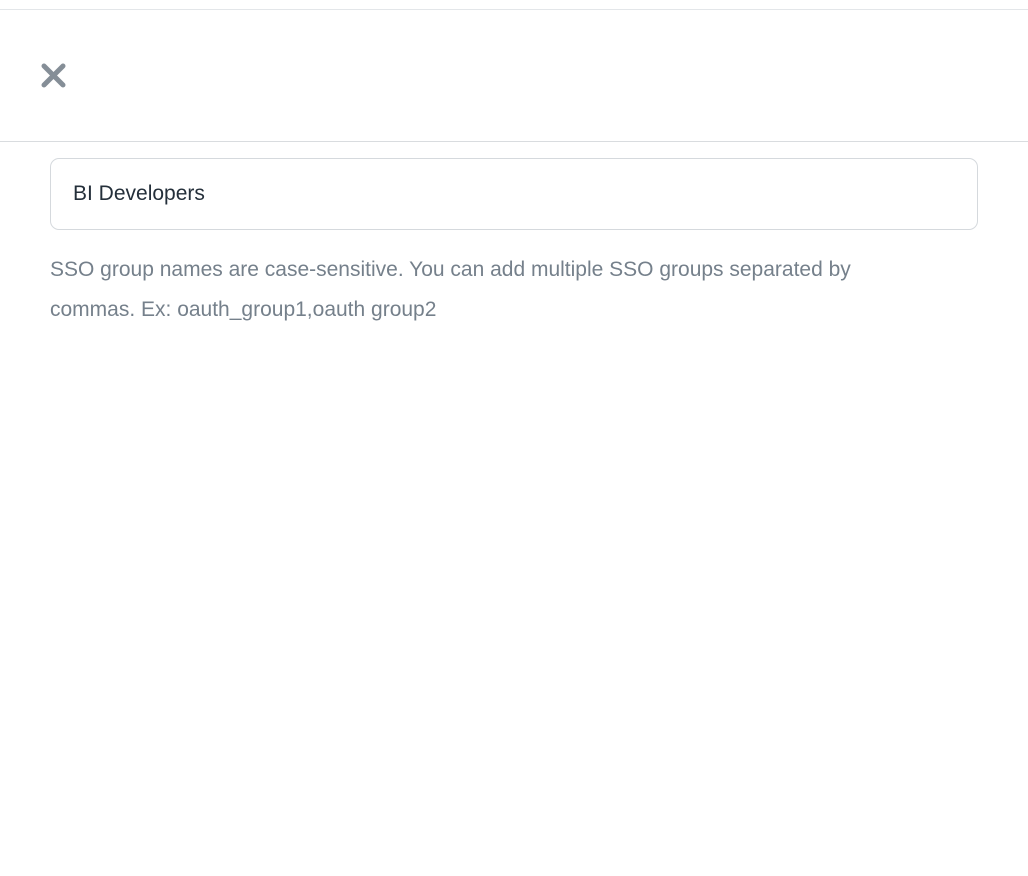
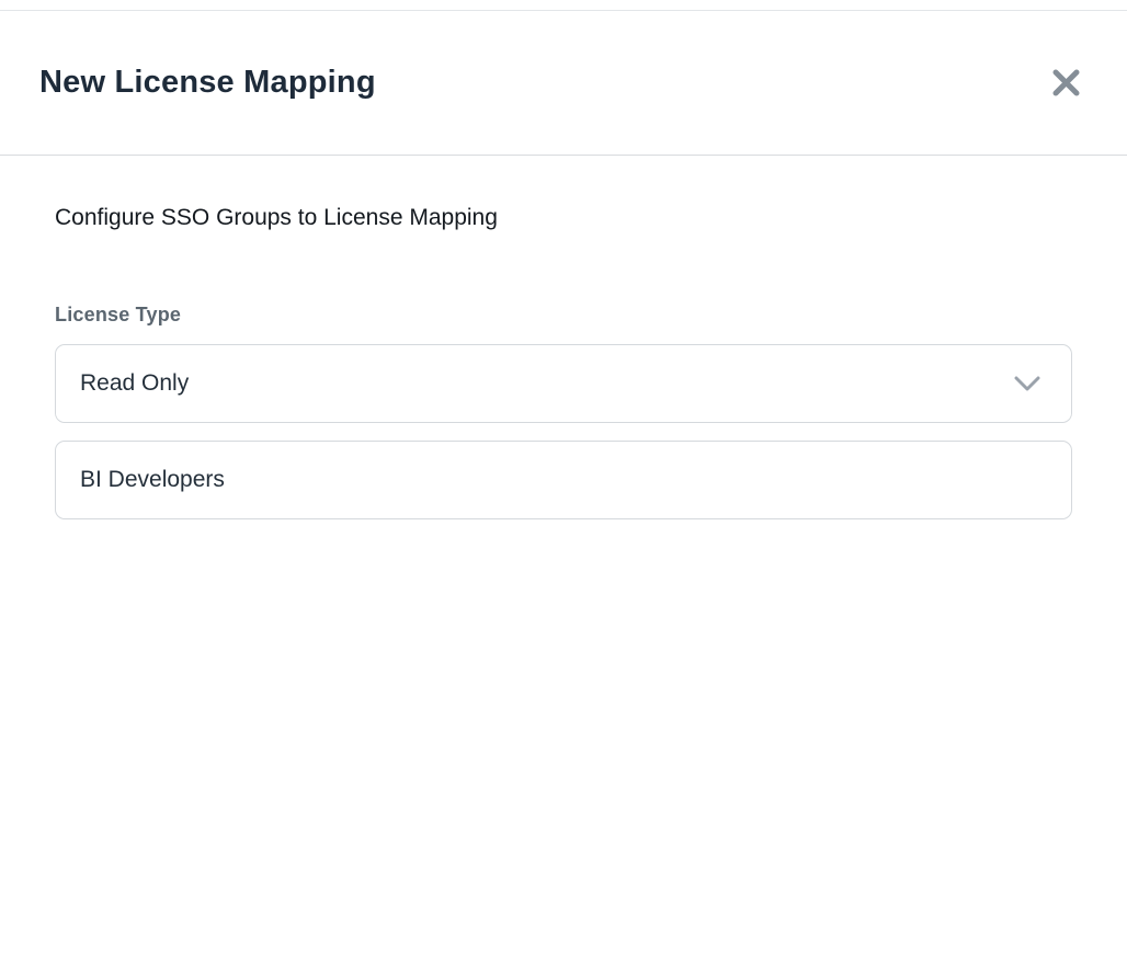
+ New License Mapping
+ Configure SSO Groups to License Mapping
+ License Type
+ Read Only
  BI Developers
- SSO group names are case-sensitive. You can add multiple SSO groups separated by commas. Ex: oauth_group1,oauth group2
